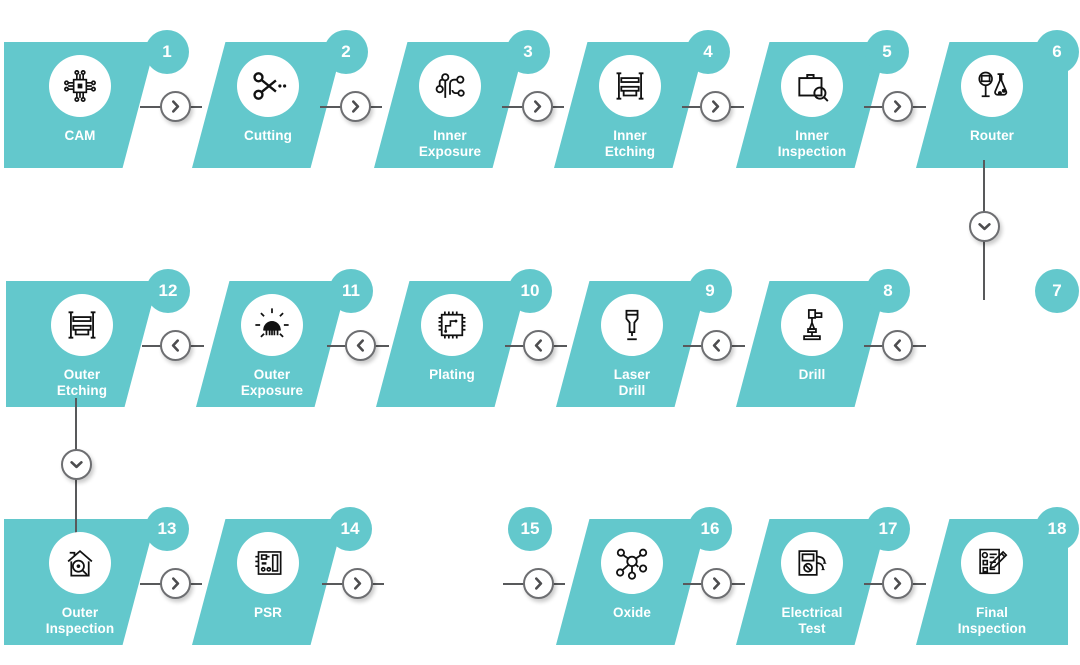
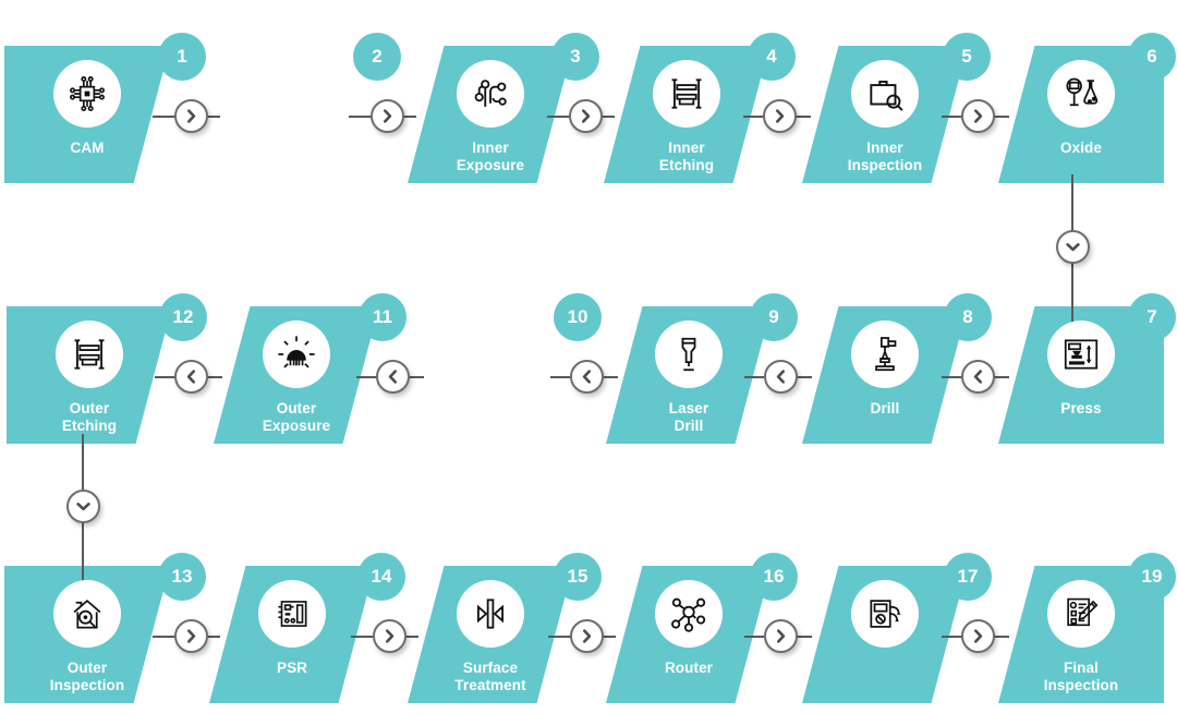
  CAM
  1
- Cutting
  2
  Inner
  Exposure
  3
  Inner
  Etching
  4
  Inner
  Inspection
  5
- Router
+ Oxide
  6
  Outer
  Etching
  12
  Outer
  Exposure
  11
- Plating
  10
  Laser
  Drill
  9
  Drill
  8
+ Press
  7
  Outer
  Inspection
  13
  PSR
  14
+ Surface
+ Treatment
  15
- Oxide
+ Router
  16
- Electrical
- Test
  17
  Final
  Inspection
- 18
+ 19
